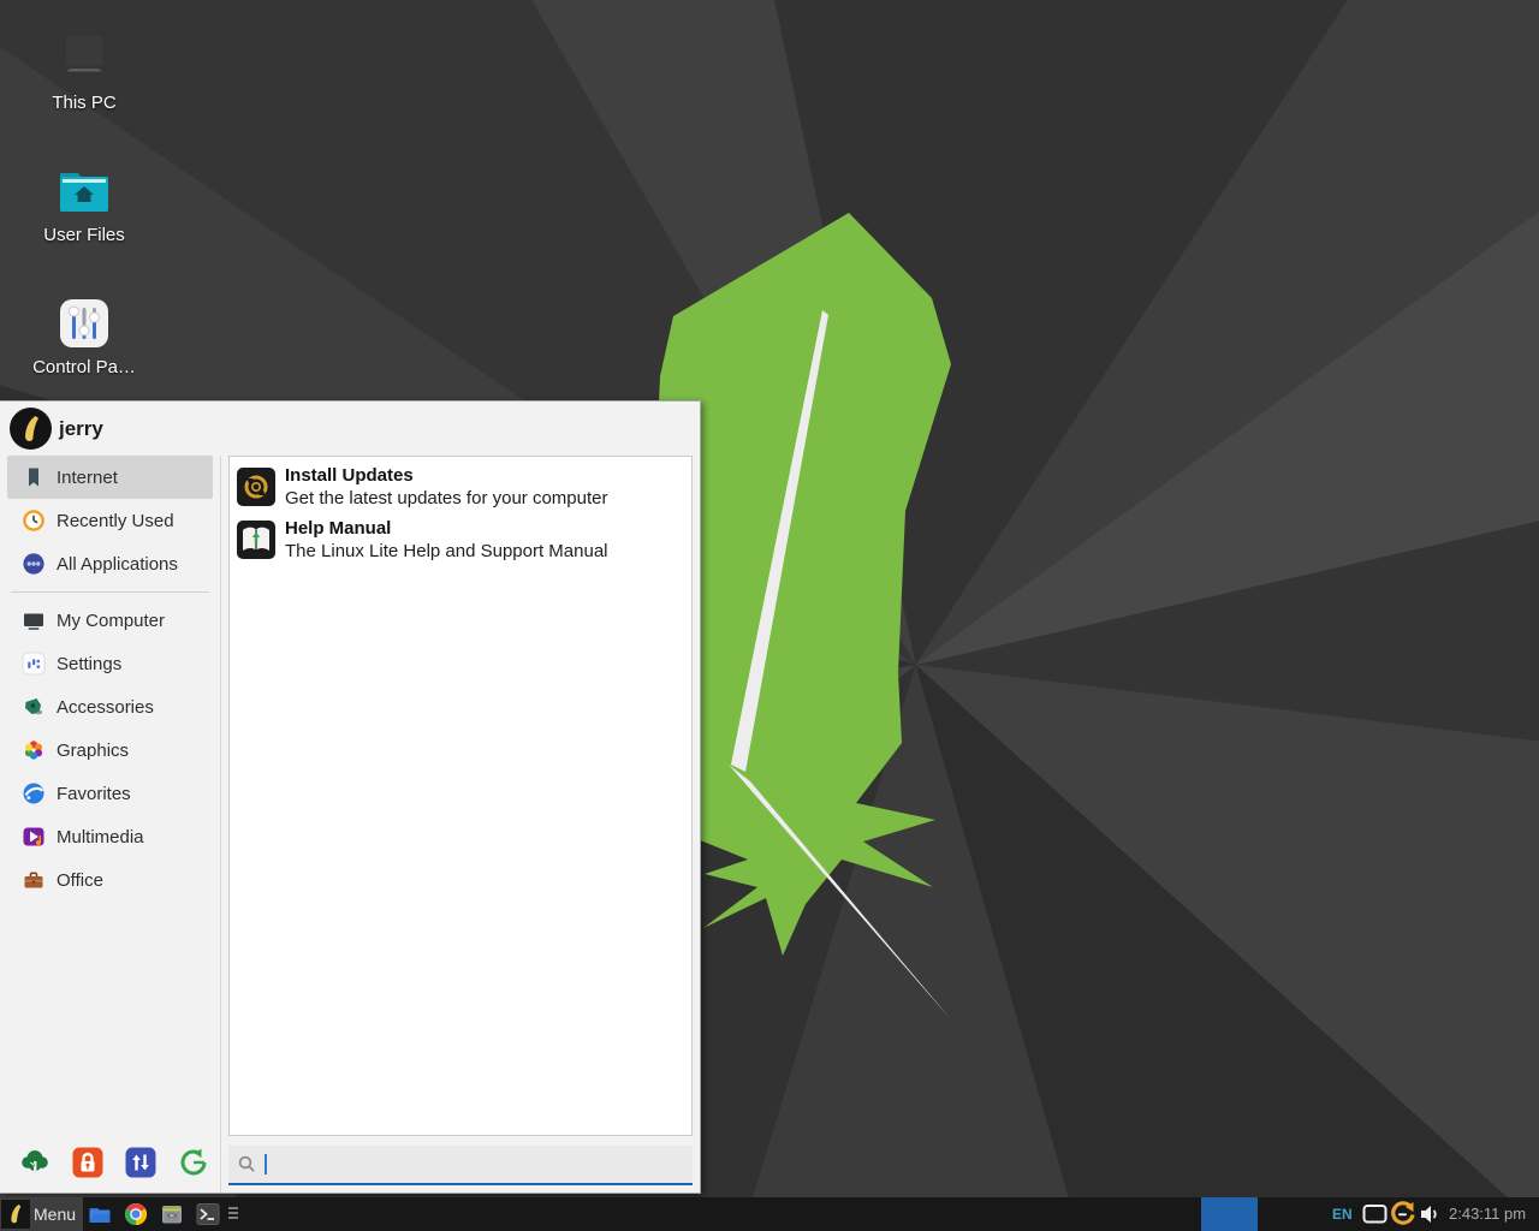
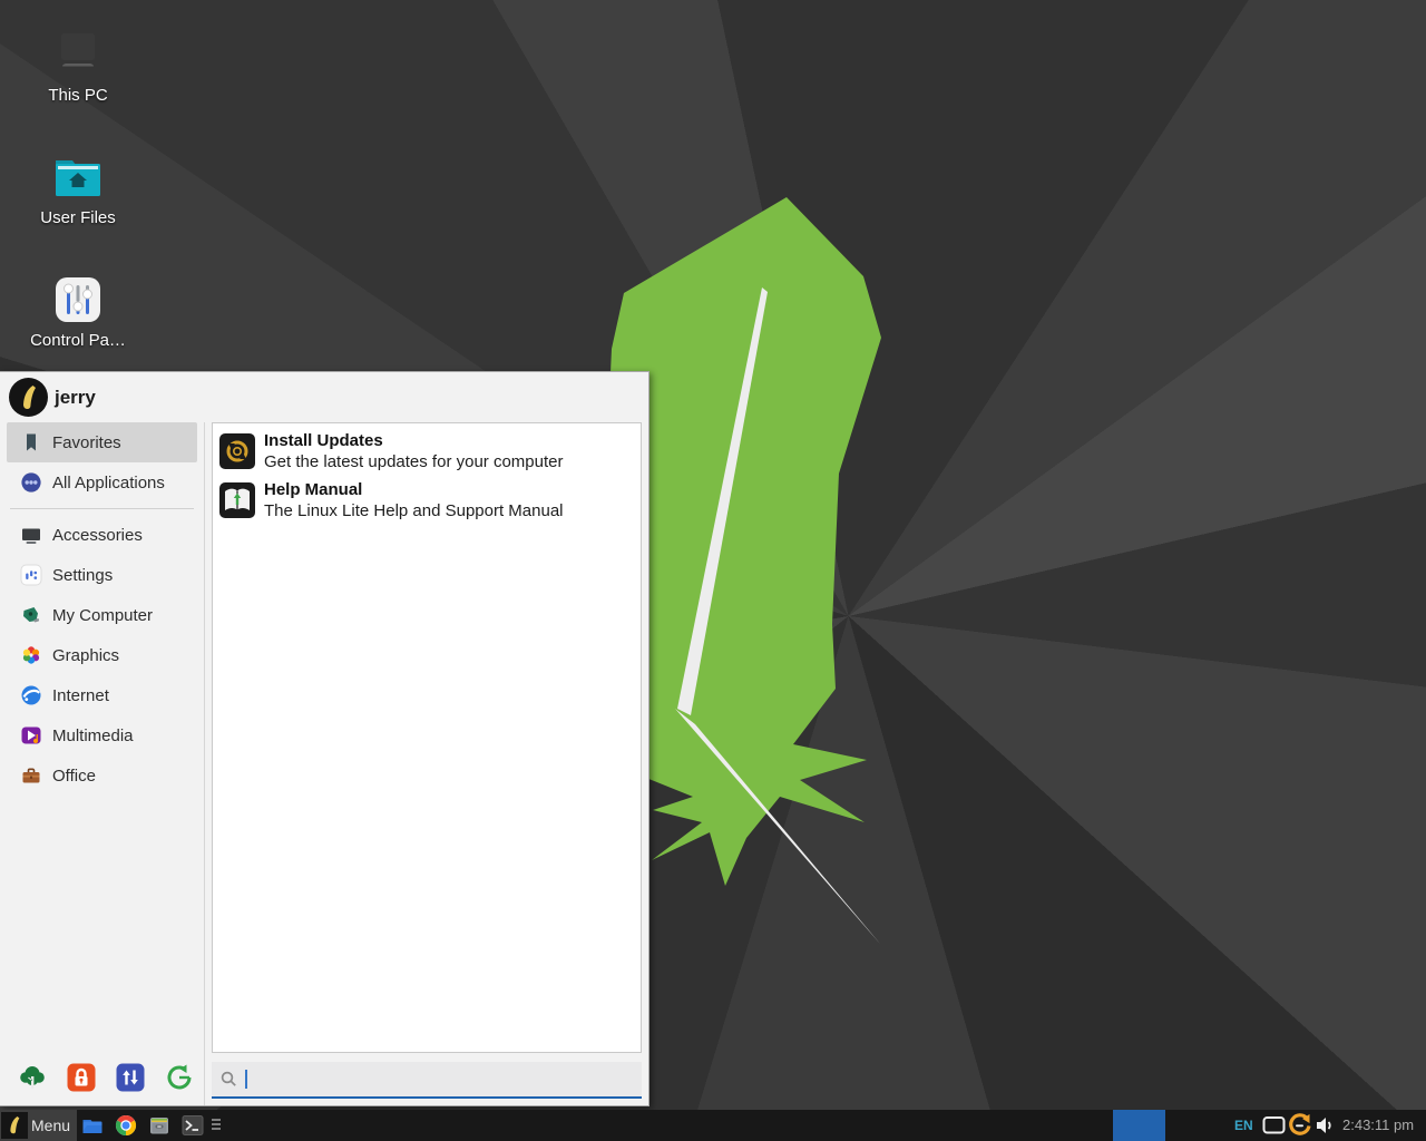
  This PC
  User Files
  Control Pa…
  jerry
- Internet
+ Favorites
- Recently Used
  All Applications
- My Computer
+ Accessories
  Settings
- Accessories
+ My Computer
  Graphics
- Favorites
+ Internet
  Multimedia
  Office
  Install Updates
  Get the latest updates for your computer
  Help Manual
  The Linux Lite Help and Support Manual
  Menu
  EN
  2:43:11 pm
